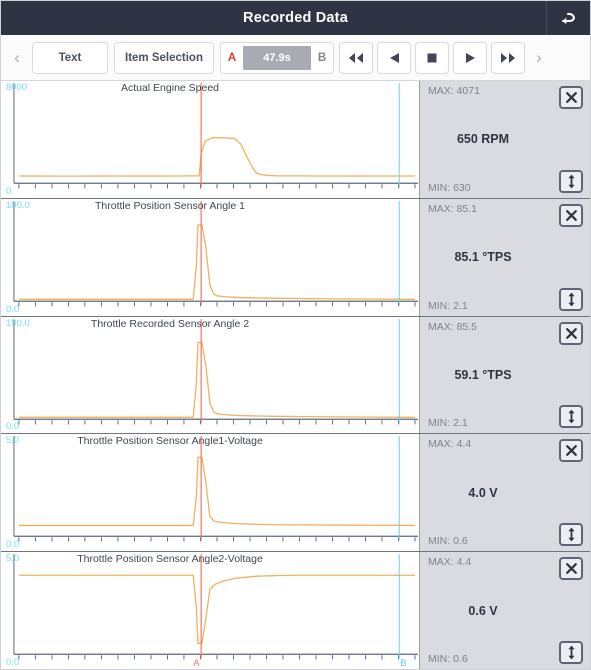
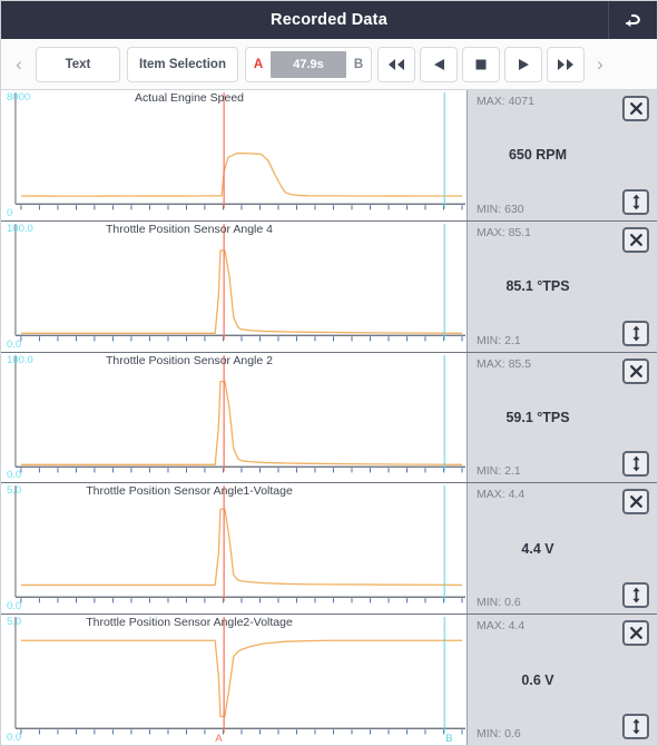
  Recorded Data
  ‹
  Text
  Item Selection
  A
  47.9s
  B
  ›
  Actual Engine Speed
  8000
  0
  MAX: 4071
  650 RPM
  MIN: 630
- Throttle Position Sensor Angle 1
+ Throttle Position Sensor Angle 4
  100.0
  0.0
  MAX: 85.1
  85.1 °TPS
  MIN: 2.1
- Throttle Recorded Sensor Angle 2
+ Throttle Position Sensor Angle 2
  100.0
  0.0
  MAX: 85.5
  59.1 °TPS
  MIN: 2.1
  Throttle Position Sensor Angle1-Voltage
  5.0
  0.0
  MAX: 4.4
- 4.0 V
+ 4.4 V
  MIN: 0.6
  Throttle Position Sensor Angle2-Voltage
  5.0
  0.0
  A
  B
  MAX: 4.4
  0.6 V
  MIN: 0.6
